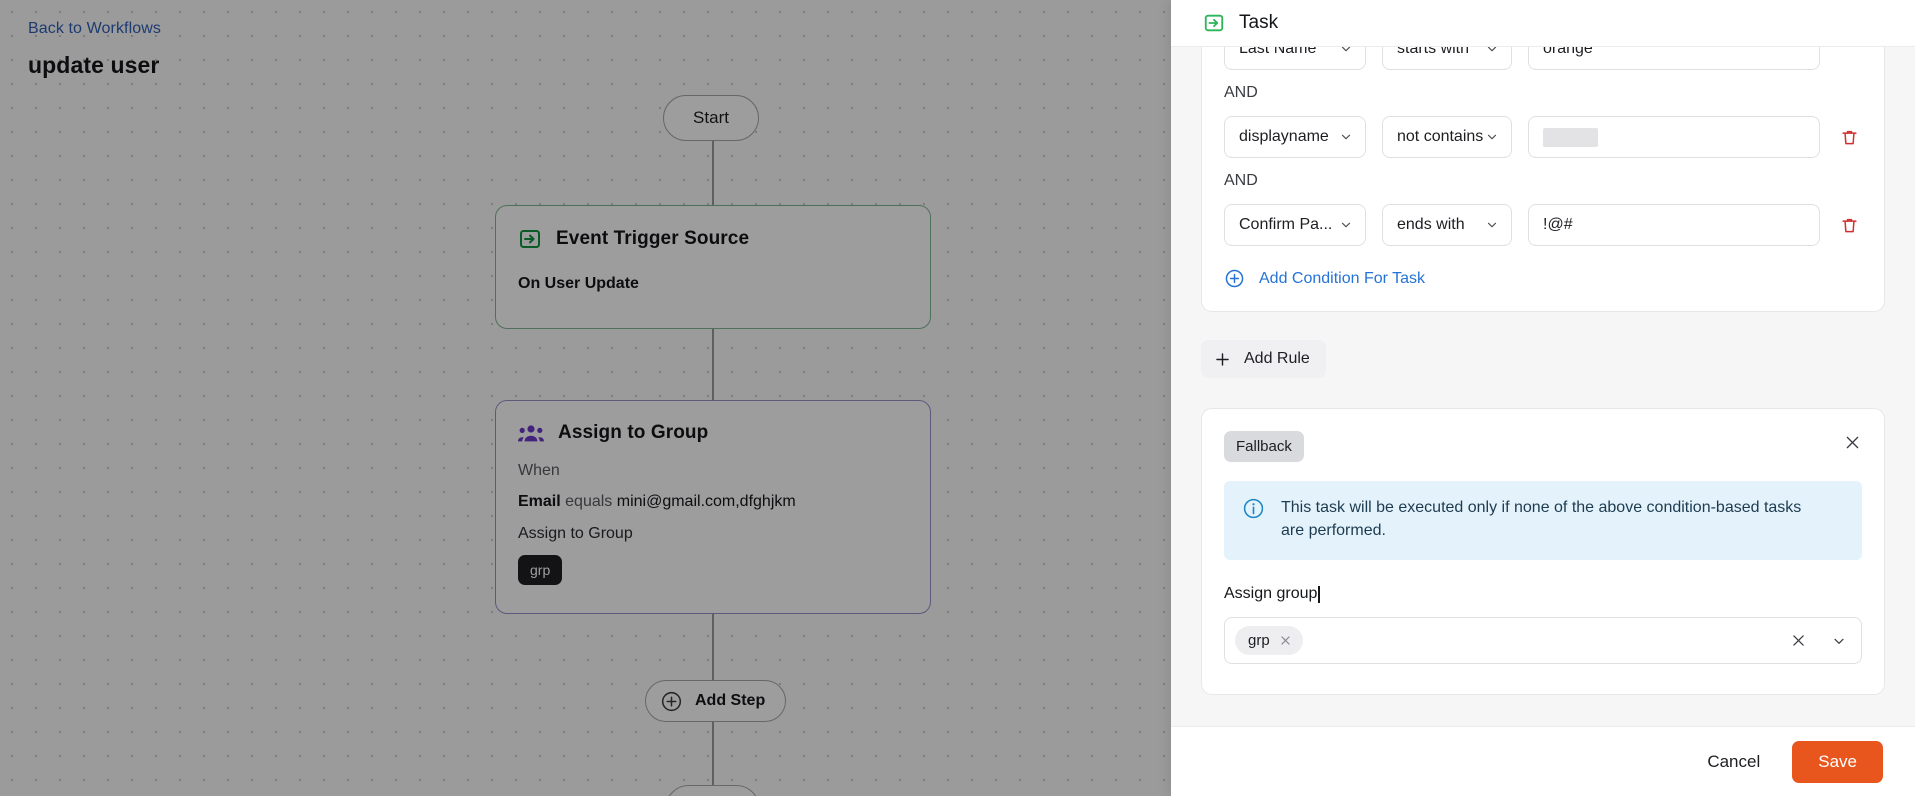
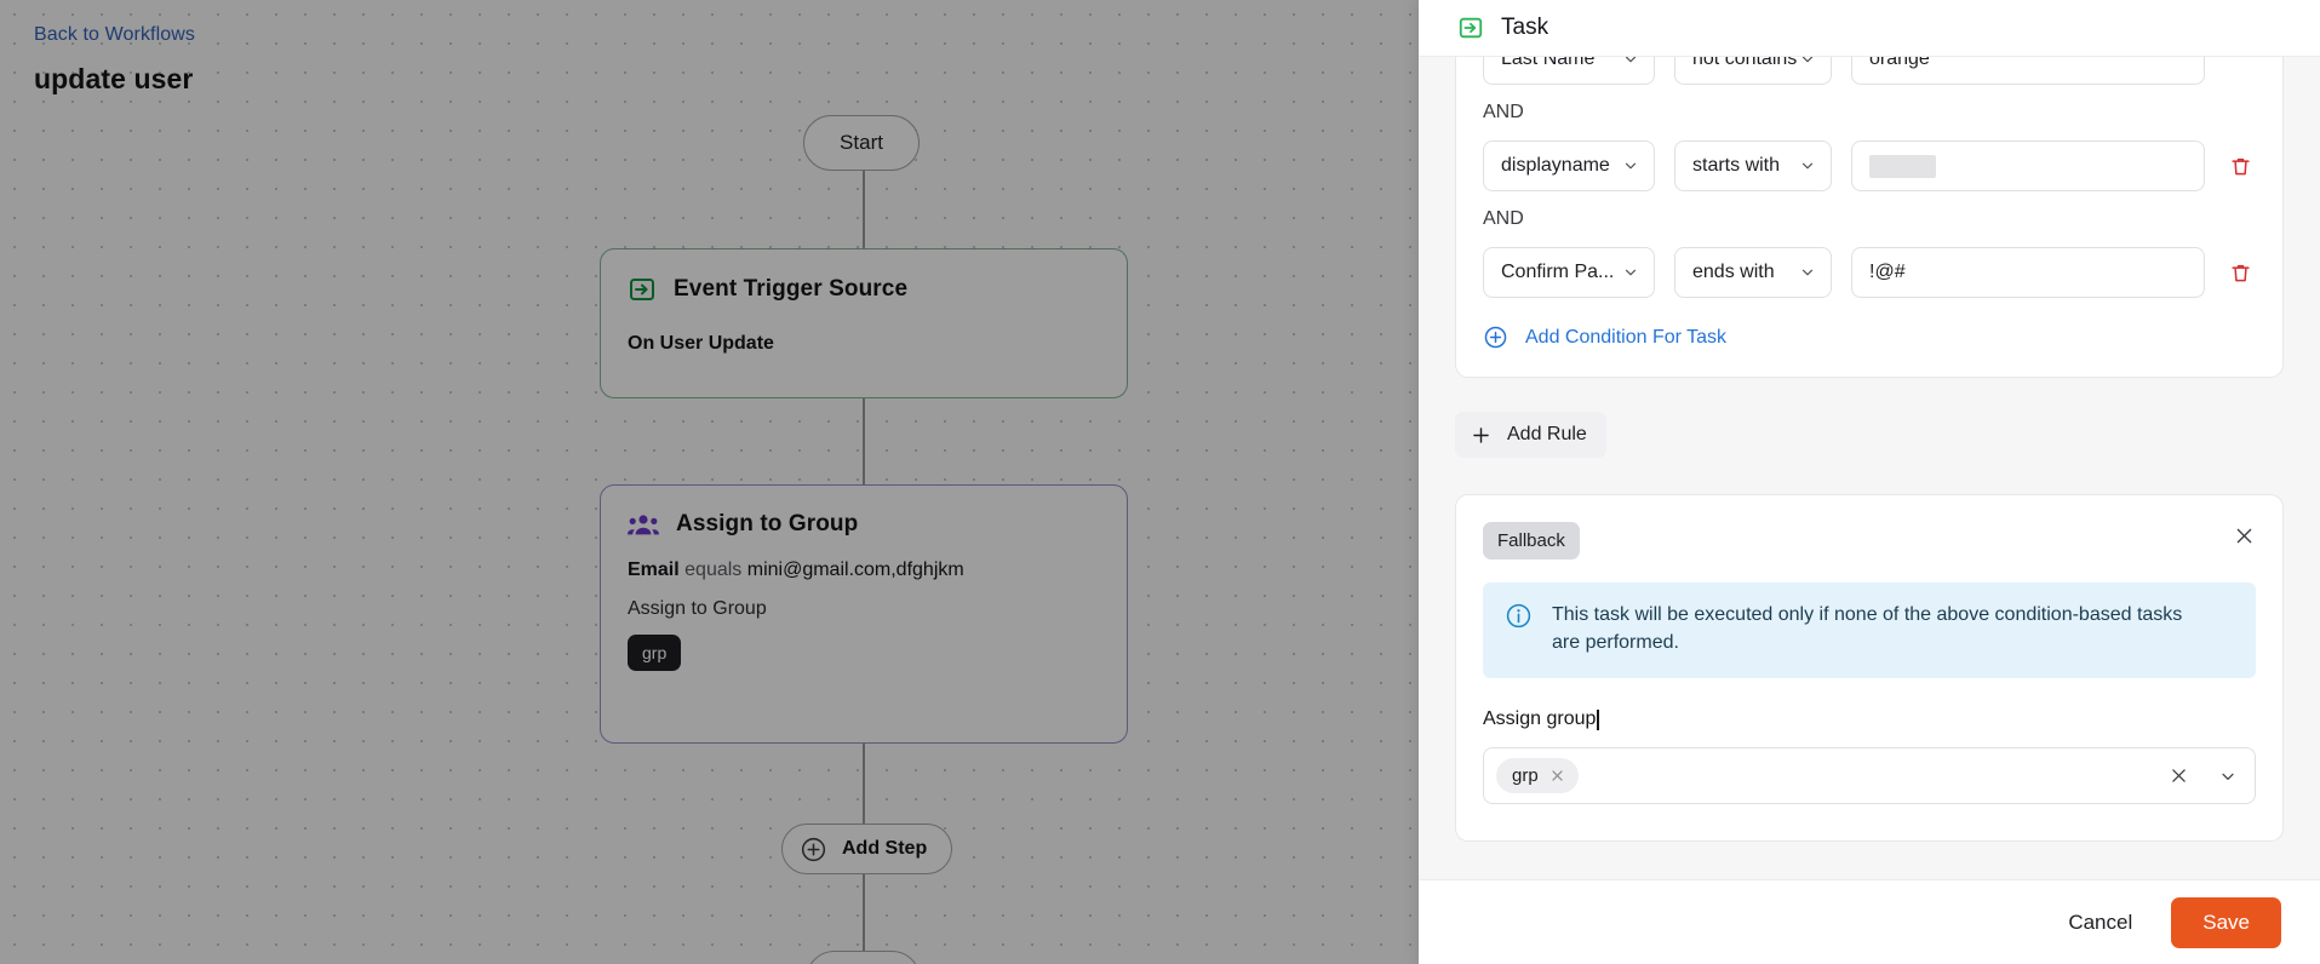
  Back to Workflows
  update user
  Start
  Event Trigger Source
  On User Update
  Assign to Group
- When
  Email equals mini@gmail.com,dfghjkm
  Assign to Group
  grp
  Add Step
  Task
  Last Name
- starts with
+ not contains
  orange
  AND
  displayname
- not contains
+ starts with
  AND
  Confirm Pa...
  ends with
  !@#
  Add Condition For Task
  Add Rule
  Fallback
  This task will be executed only if none of the above condition-based tasks are performed.
  Assign group
  grp
  Cancel
  Save
